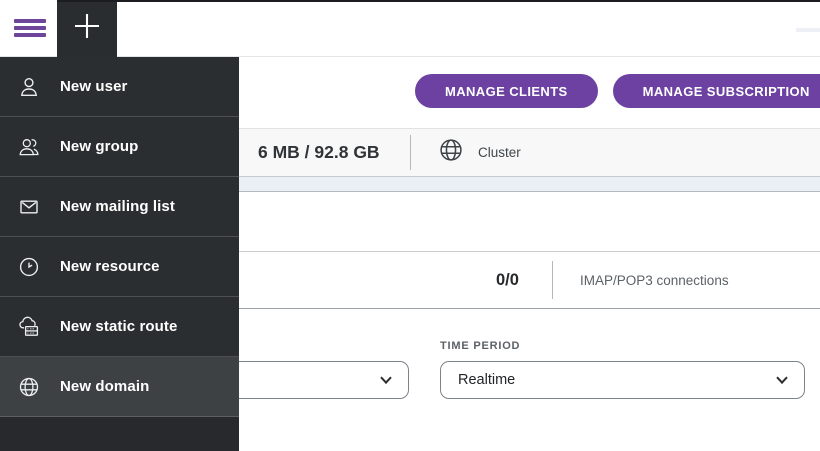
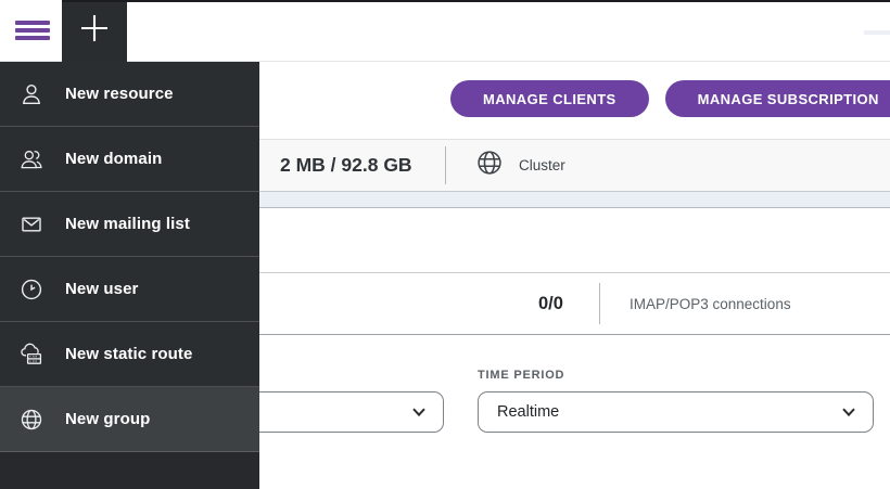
  MANAGE CLIENTS
  MANAGE SUBSCRIPTION
- 6 MB / 92.8 GB
+ 2 MB / 92.8 GB
  Cluster
  0/0
  IMAP/POP3 connections
  TIME PERIOD
  Realtime
- New user
+ New resource
- New group
+ New domain
  New mailing list
- New resource
+ New user
  New static route
- New domain
+ New group
